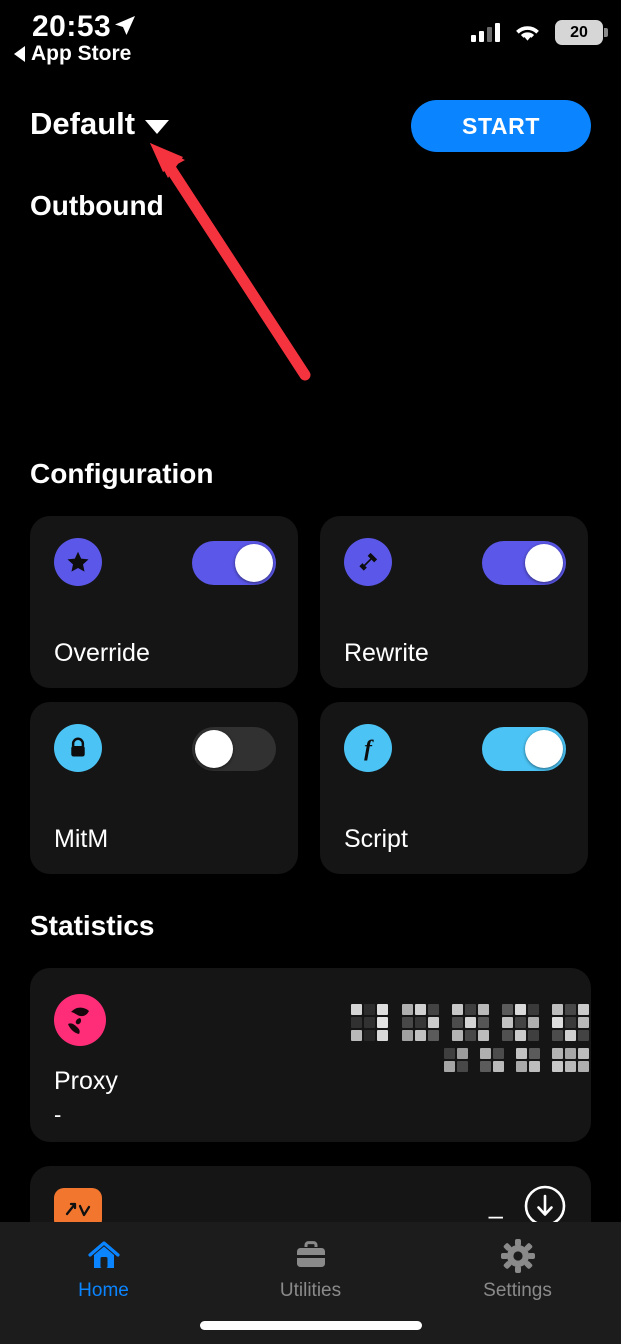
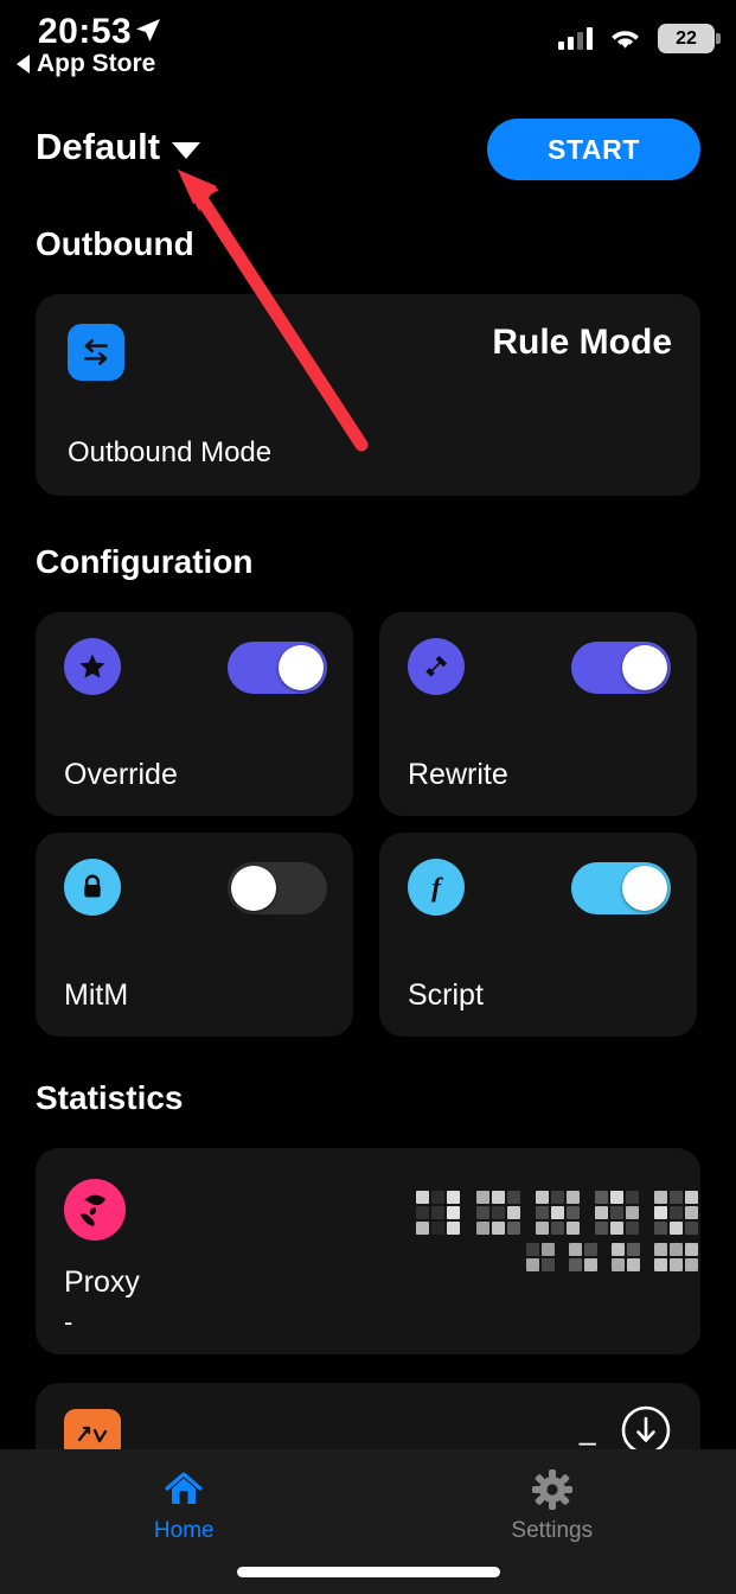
  20:53
  App Store
- 20
+ 22
  Default
  START
  Outbound
+ Rule Mode
+ Outbound Mode
  Configuration
  Override
  Rewrite
  MitM
  f
  Script
  Statistics
  Proxy
  -
  –
  Home
- Utilities
  Settings
